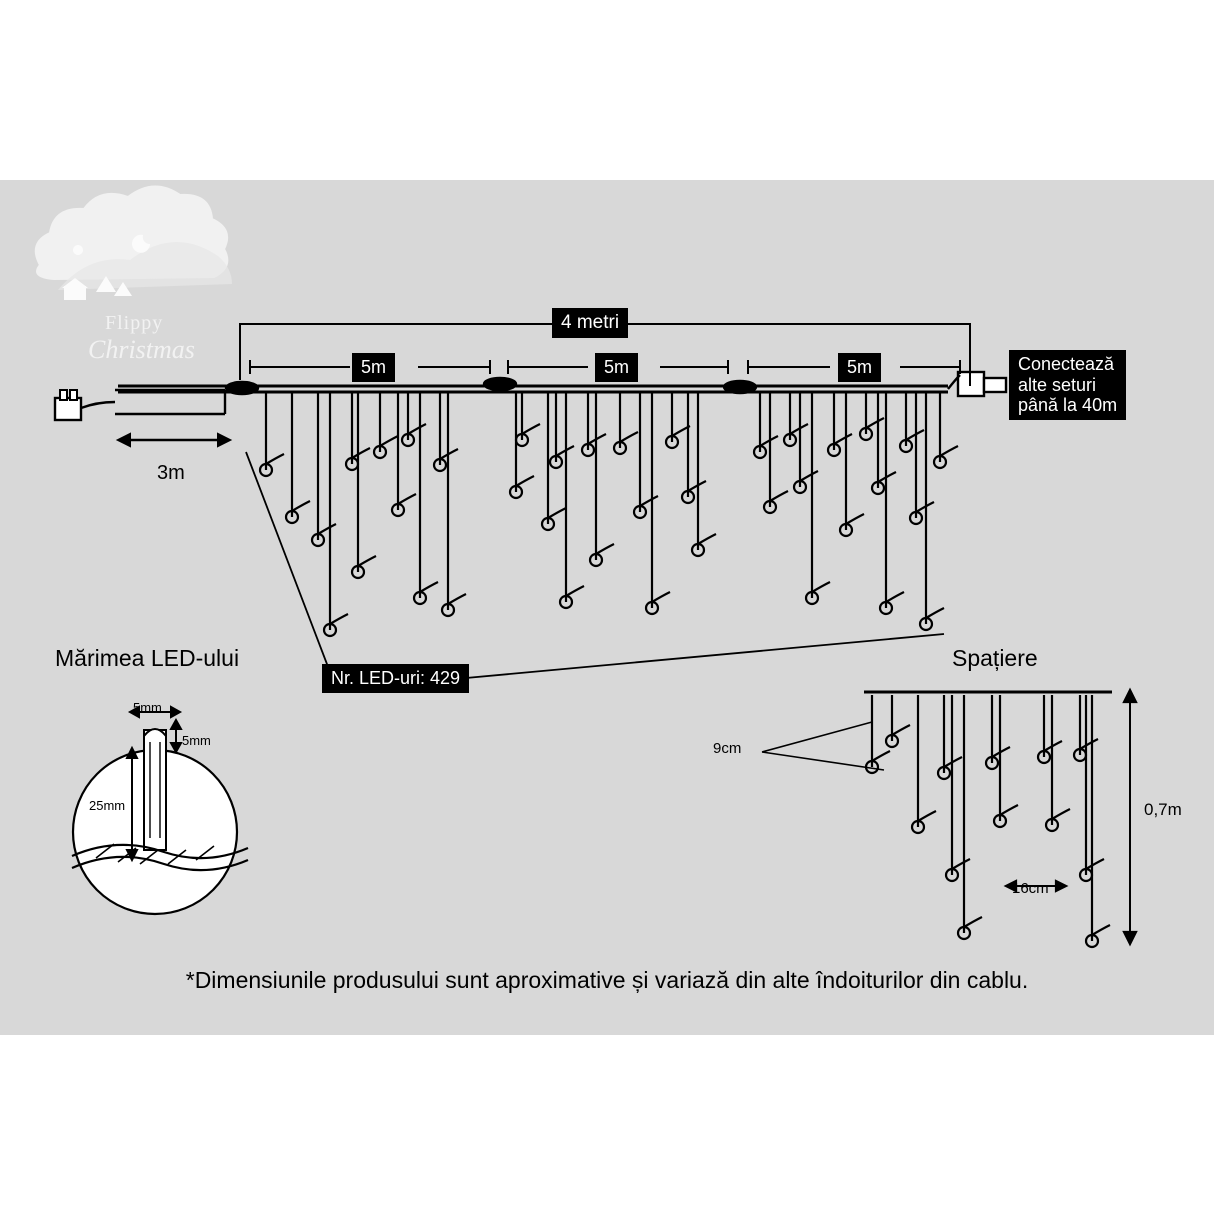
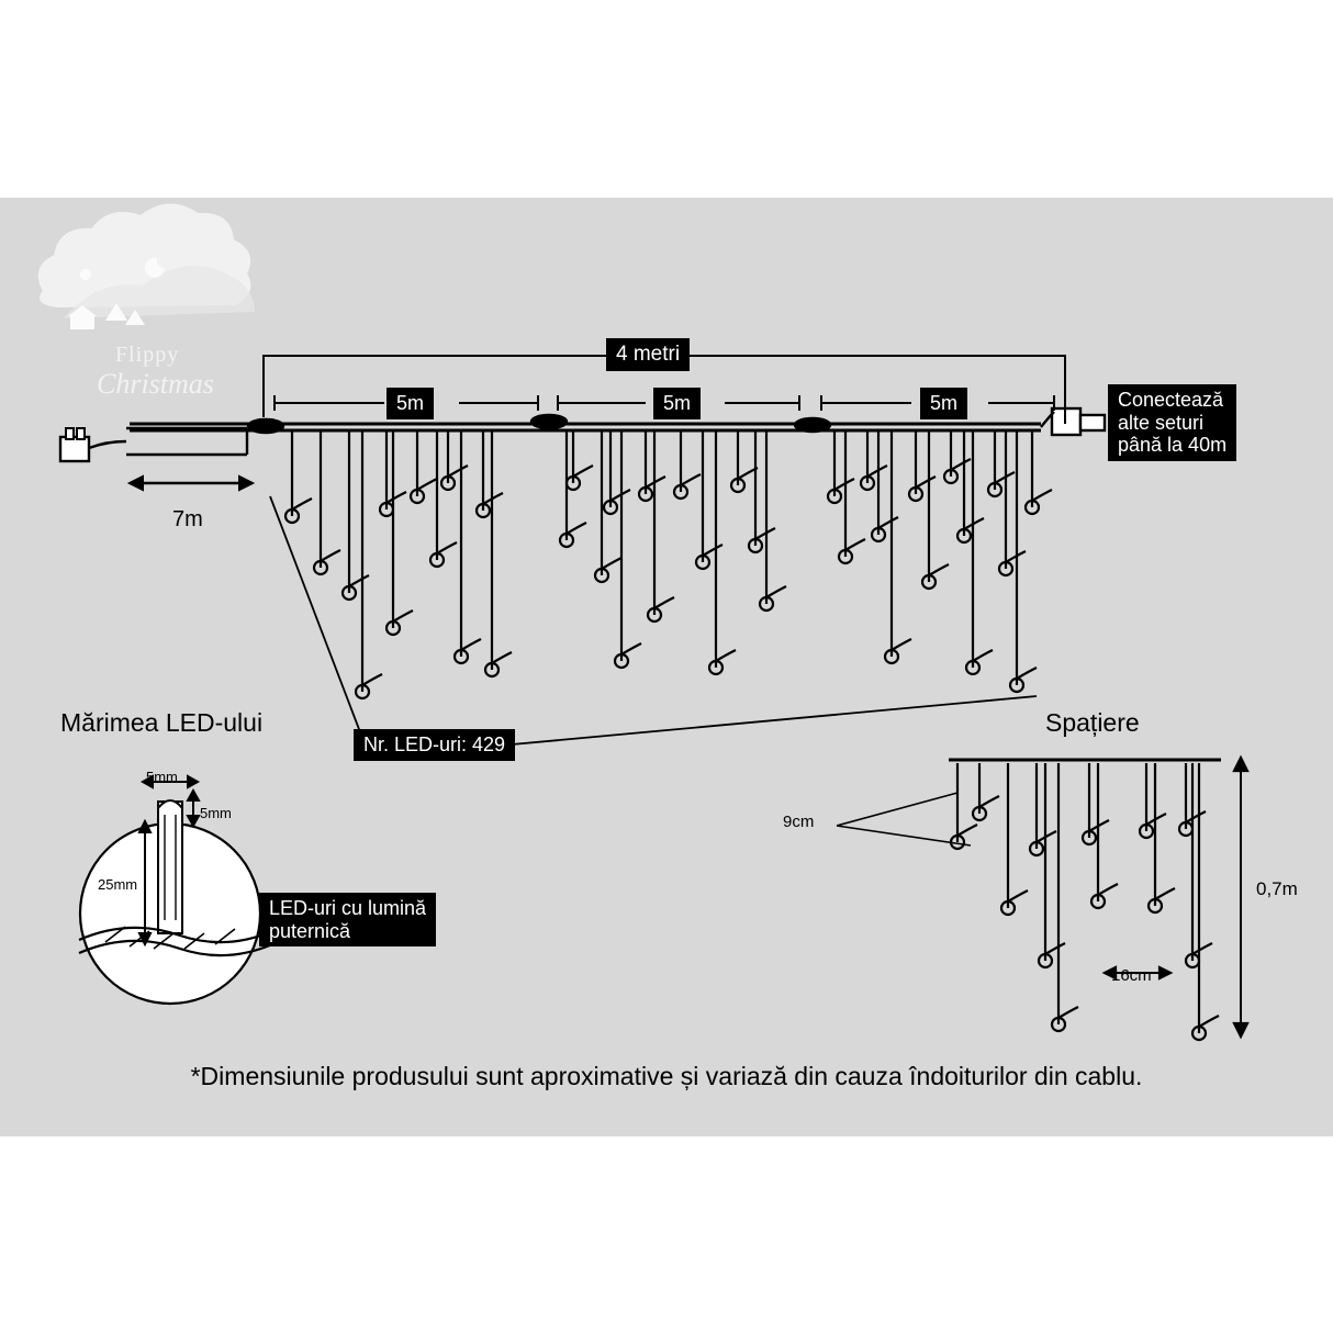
  Flippy
  Christmas
  4 metri
  5m
  5m
  5m
  Conectează
  alte seturi
  până la 40m
  Nr. LED-uri: 429
+ LED-uri cu lumină
+ puternică
- 3m
+ 7m
  Mărimea LED-ului
  5mm
  5mm
  25mm
  Spațiere
  9cm
  16cm
  0,7m
- *Dimensiunile produsului sunt aproximative și variază din alte îndoiturilor din cablu.
+ *Dimensiunile produsului sunt aproximative și variază din cauza îndoiturilor din cablu.
